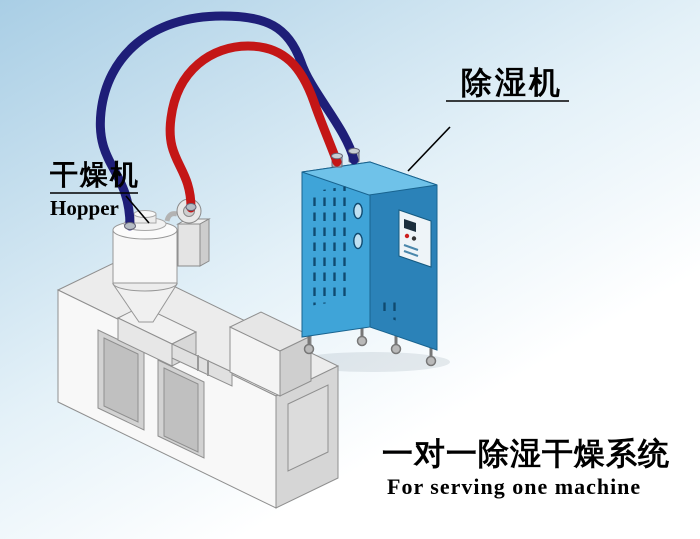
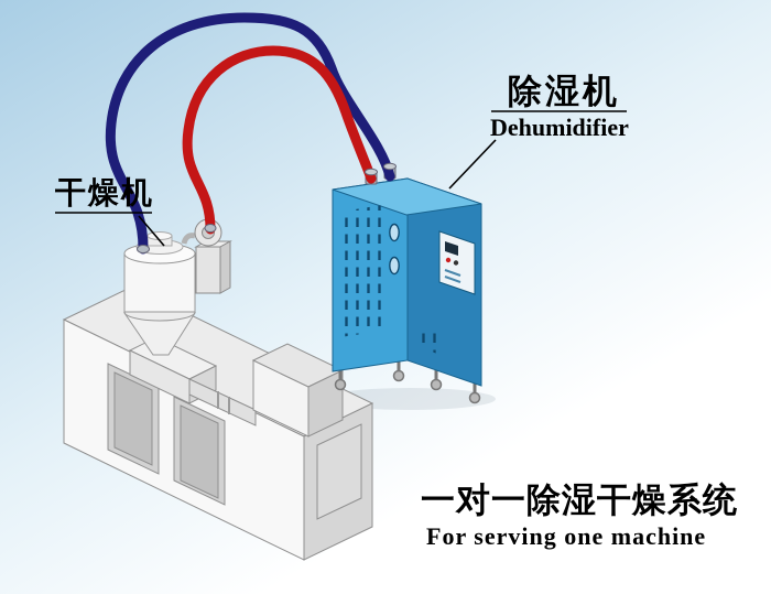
  除湿机
+ Dehumidifier
  干燥机
- Hopper
  一对一除湿干燥系统
  For serving one machine
